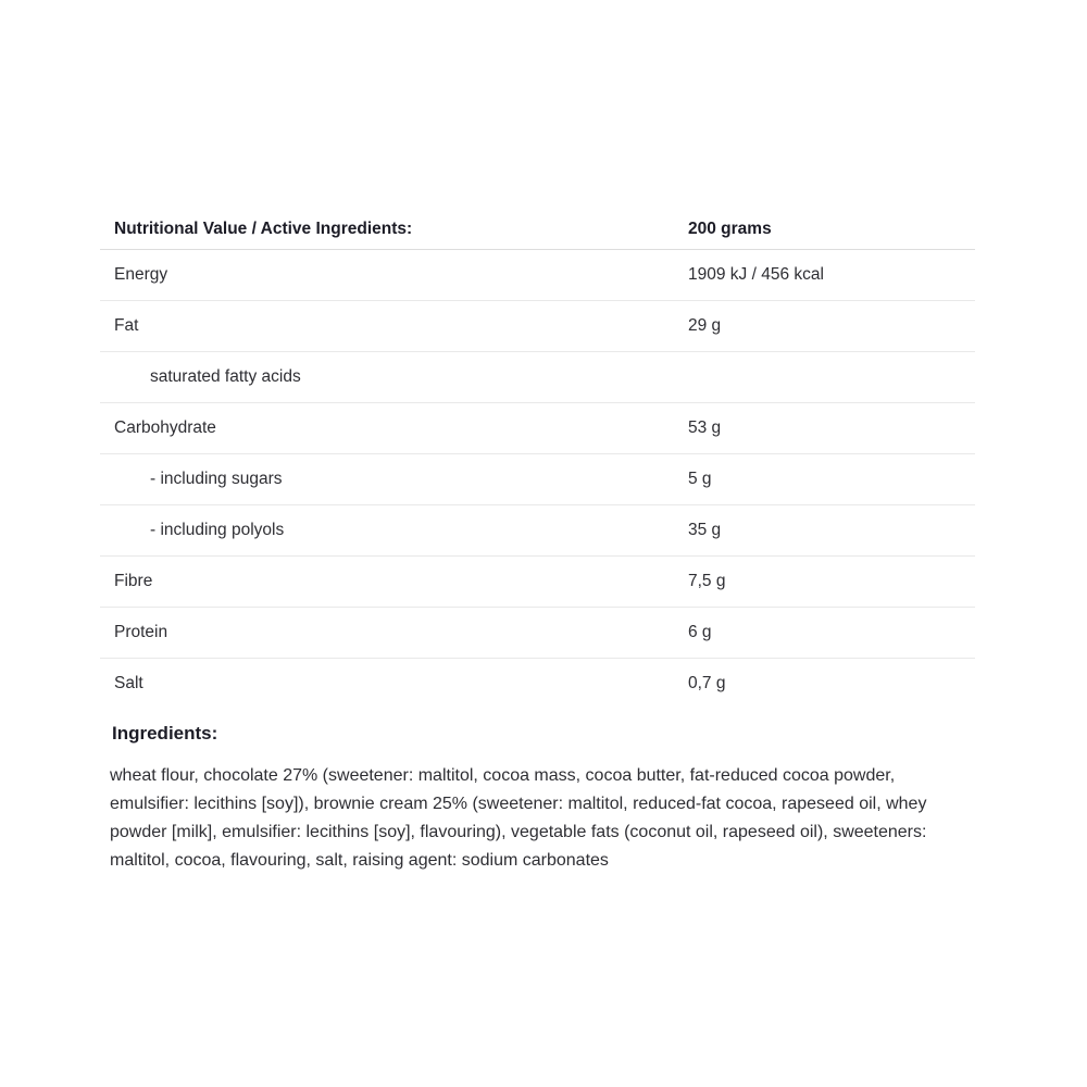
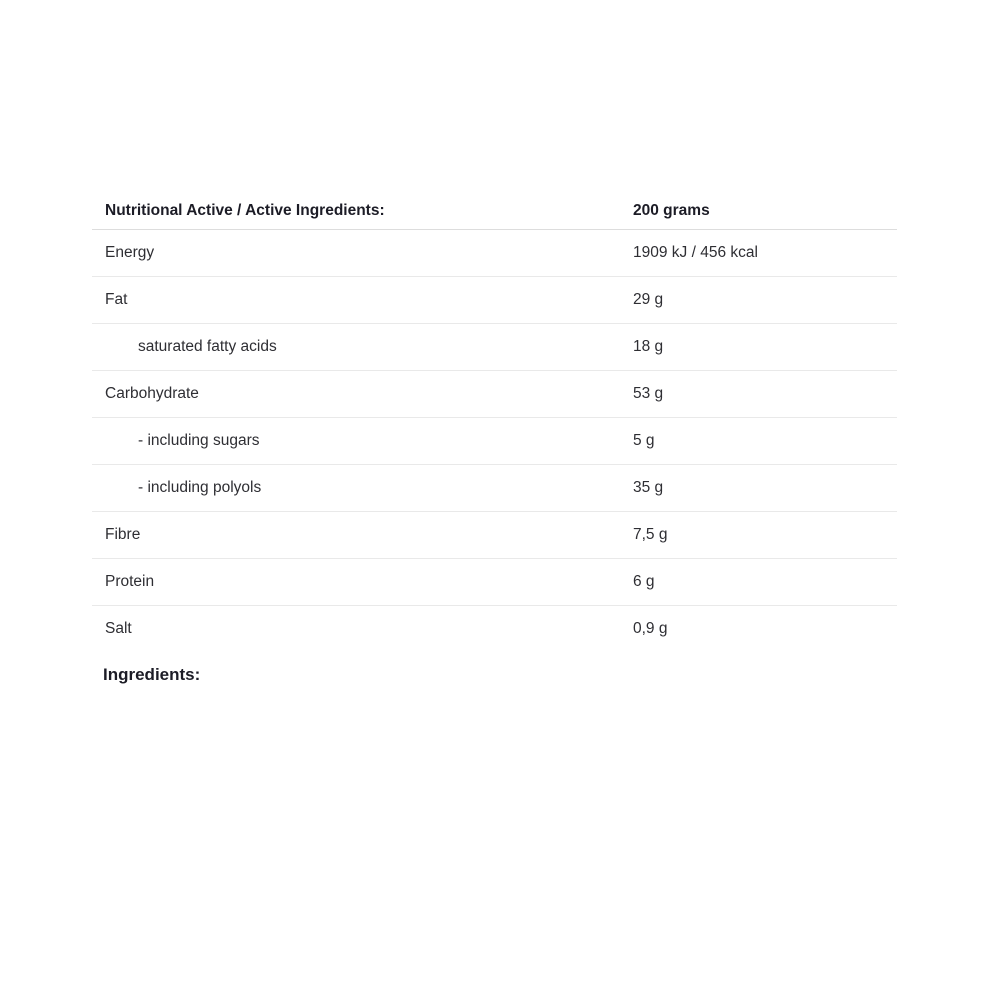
- Nutritional Value / Active Ingredients:
+ Nutritional Active / Active Ingredients:
  200 grams
  Energy
  1909 kJ / 456 kcal
  Fat
  29 g
  saturated fatty acids
+ 18 g
  Carbohydrate
  53 g
  - including sugars
  5 g
  - including polyols
  35 g
  Fibre
  7,5 g
  Protein
  6 g
  Salt
- 0,7 g
+ 0,9 g
  Ingredients:
- wheat flour, chocolate 27% (sweetener: maltitol, cocoa mass, cocoa butter, fat-reduced cocoa powder, emulsifier: lecithins [soy]), brownie cream 25% (sweetener: maltitol, reduced-fat cocoa, rapeseed oil, whey powder [milk], emulsifier: lecithins [soy], flavouring), vegetable fats (coconut oil, rapeseed oil), sweeteners: maltitol, cocoa, flavouring, salt, raising agent: sodium carbonates
